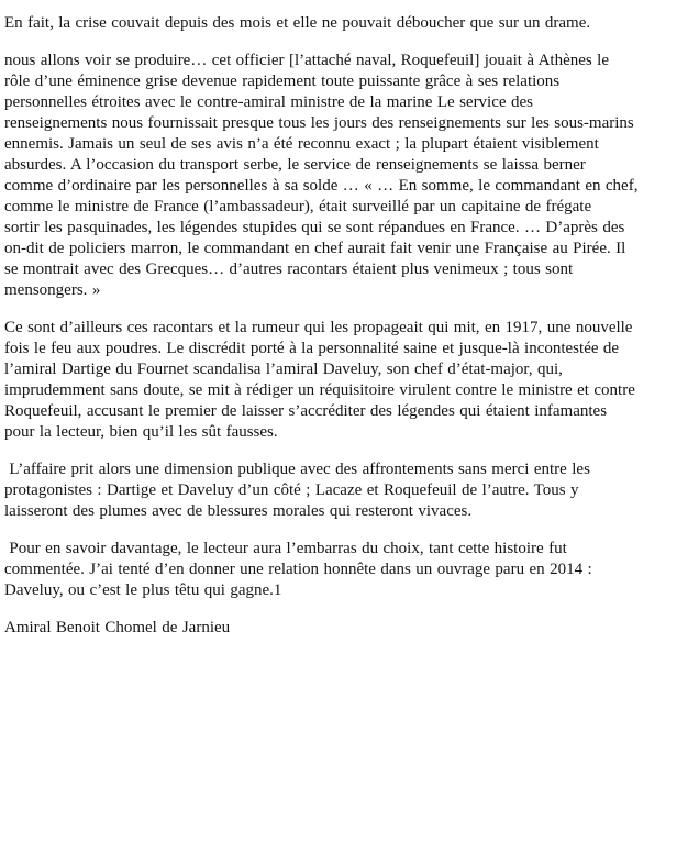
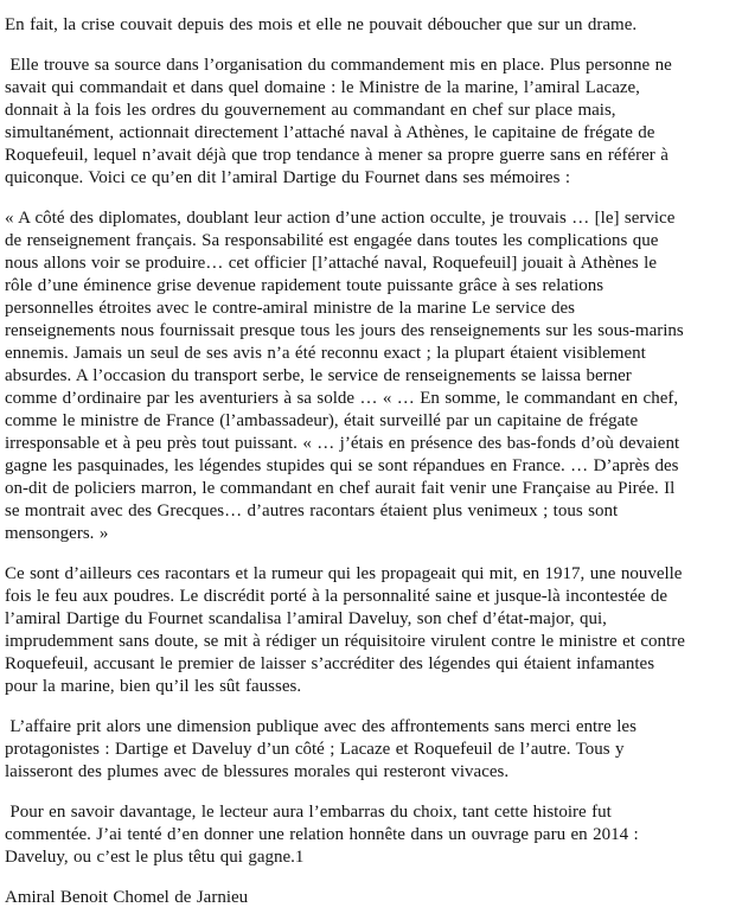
  En fait, la crise couvait depuis des mois et elle ne pouvait déboucher que sur un drame.
+ Elle trouve sa source dans l’organisation du commandement mis en place. Plus personne ne
+ savait qui commandait et dans quel domaine : le Ministre de la marine, l’amiral Lacaze,
+ donnait à la fois les ordres du gouvernement au commandant en chef sur place mais,
+ simultanément, actionnait directement l’attaché naval à Athènes, le capitaine de frégate de
+ Roquefeuil, lequel n’avait déjà que trop tendance à mener sa propre guerre sans en référer à
+ quiconque. Voici ce qu’en dit l’amiral Dartige du Fournet dans ses mémoires :
+ « A côté des diplomates, doublant leur action d’une action occulte, je trouvais … [le] service
+ de renseignement français. Sa responsabilité est engagée dans toutes les complications que
  nous allons voir se produire… cet officier [l’attaché naval, Roquefeuil] jouait à Athènes le
  rôle d’une éminence grise devenue rapidement toute puissante grâce à ses relations
  personnelles étroites avec le contre-amiral ministre de la marine Le service des
  renseignements nous fournissait presque tous les jours des renseignements sur les sous-marins
  ennemis. Jamais un seul de ses avis n’a été reconnu exact ; la plupart étaient visiblement
  absurdes. A l’occasion du transport serbe, le service de renseignements se laissa berner
- comme d’ordinaire par les personnelles à sa solde … « … En somme, le commandant en chef,
+ comme d’ordinaire par les aventuriers à sa solde … « … En somme, le commandant en chef,
  comme le ministre de France (l’ambassadeur), était surveillé par un capitaine de frégate
+ irresponsable et à peu près tout puissant. « … j’étais en présence des bas-fonds d’où devaient
- sortir les pasquinades, les légendes stupides qui se sont répandues en France. … D’après des
+ gagne les pasquinades, les légendes stupides qui se sont répandues en France. … D’après des
  on-dit de policiers marron, le commandant en chef aurait fait venir une Française au Pirée. Il
  se montrait avec des Grecques… d’autres racontars étaient plus venimeux ; tous sont
  mensongers. »
  Ce sont d’ailleurs ces racontars et la rumeur qui les propageait qui mit, en 1917, une nouvelle
  fois le feu aux poudres. Le discrédit porté à la personnalité saine et jusque-là incontestée de
  l’amiral Dartige du Fournet scandalisa l’amiral Daveluy, son chef d’état-major, qui,
  imprudemment sans doute, se mit à rédiger un réquisitoire virulent contre le ministre et contre
  Roquefeuil, accusant le premier de laisser s’accréditer des légendes qui étaient infamantes
- pour la lecteur, bien qu’il les sût fausses.
+ pour la marine, bien qu’il les sût fausses.
  L’affaire prit alors une dimension publique avec des affrontements sans merci entre les
  protagonistes : Dartige et Daveluy d’un côté ; Lacaze et Roquefeuil de l’autre. Tous y
  laisseront des plumes avec de blessures morales qui resteront vivaces.
  Pour en savoir davantage, le lecteur aura l’embarras du choix, tant cette histoire fut
  commentée. J’ai tenté d’en donner une relation honnête dans un ouvrage paru en 2014 :
  Daveluy, ou c’est le plus têtu qui gagne.1
  Amiral Benoit Chomel de Jarnieu
